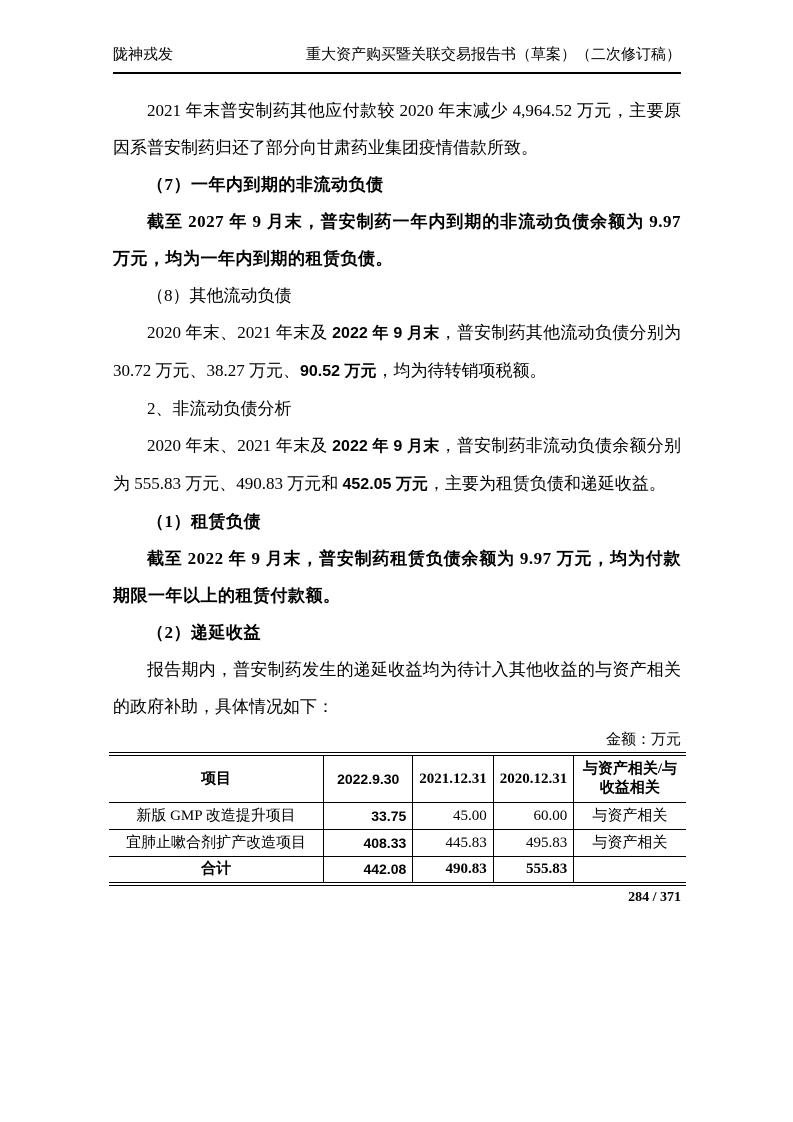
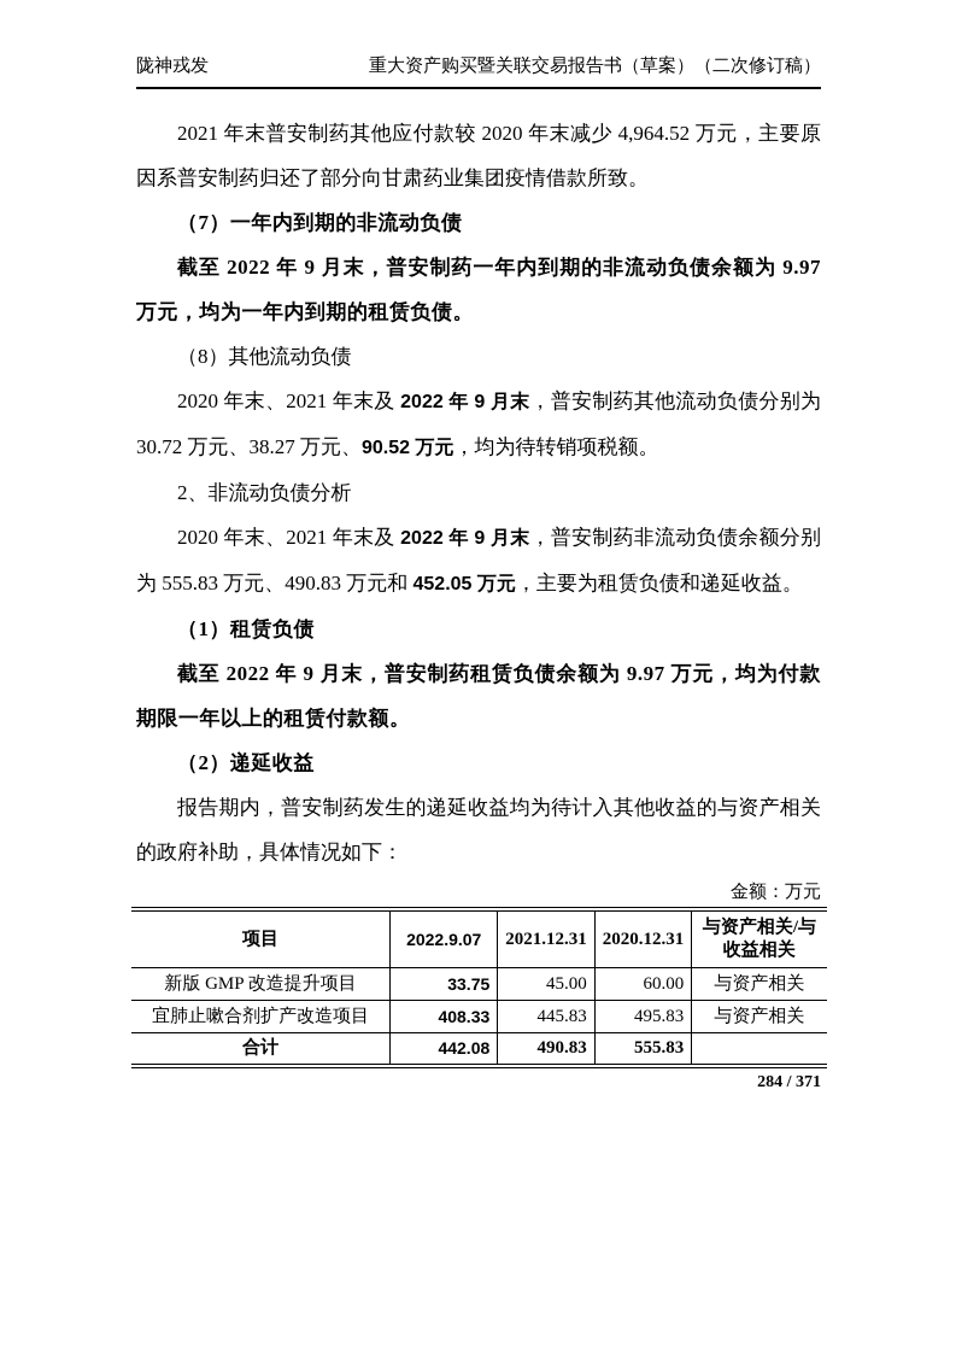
  陇神戎发
  重大资产购买暨关联交易报告书（草案）（二次修订稿）
  2021 年末普安制药其他应付款较 2020 年末减少 4,964.52 万元，主要原因系普安制药归还了部分向甘肃药业集团疫情借款所致。
  （7）一年内到期的非流动负债
- 截至 2027 年 9 月末，普安制药一年内到期的非流动负债余额为 9.97 万元，均为一年内到期的租赁负债。
+ 截至 2022 年 9 月末，普安制药一年内到期的非流动负债余额为 9.97 万元，均为一年内到期的租赁负债。
  （8）其他流动负债
  2020 年末、2021 年末及 2022 年 9 月末，普安制药其他流动负债分别为 30.72 万元、38.27 万元、90.52 万元，均为待转销项税额。
  2、非流动负债分析
  2020 年末、2021 年末及 2022 年 9 月末，普安制药非流动负债余额分别为 555.83 万元、490.83 万元和 452.05 万元，主要为租赁负债和递延收益。
  （1）租赁负债
  截至 2022 年 9 月末，普安制药租赁负债余额为 9.97 万元，均为付款期限一年以上的租赁付款额。
  （2）递延收益
  报告期内，普安制药发生的递延收益均为待计入其他收益的与资产相关的政府补助，具体情况如下：
  金额：万元
- 项目	2022.9.30	2021.12.31	2020.12.31	与资产相关/与收益相关
+ 项目	2022.9.07	2021.12.31	2020.12.31	与资产相关/与收益相关
  新版 GMP 改造提升项目	33.75	45.00	60.00	与资产相关
  宜肺止嗽合剂扩产改造项目	408.33	445.83	495.83	与资产相关
  合计	442.08	490.83	555.83
  284 / 371
